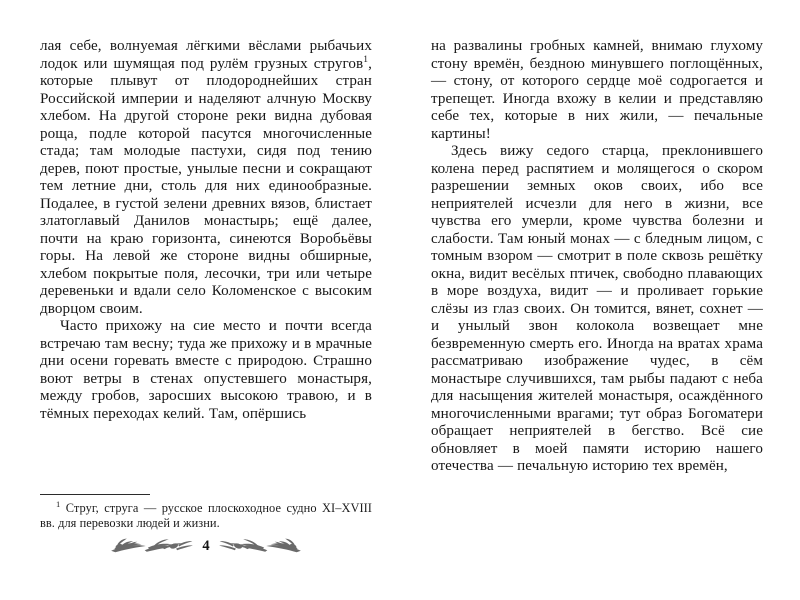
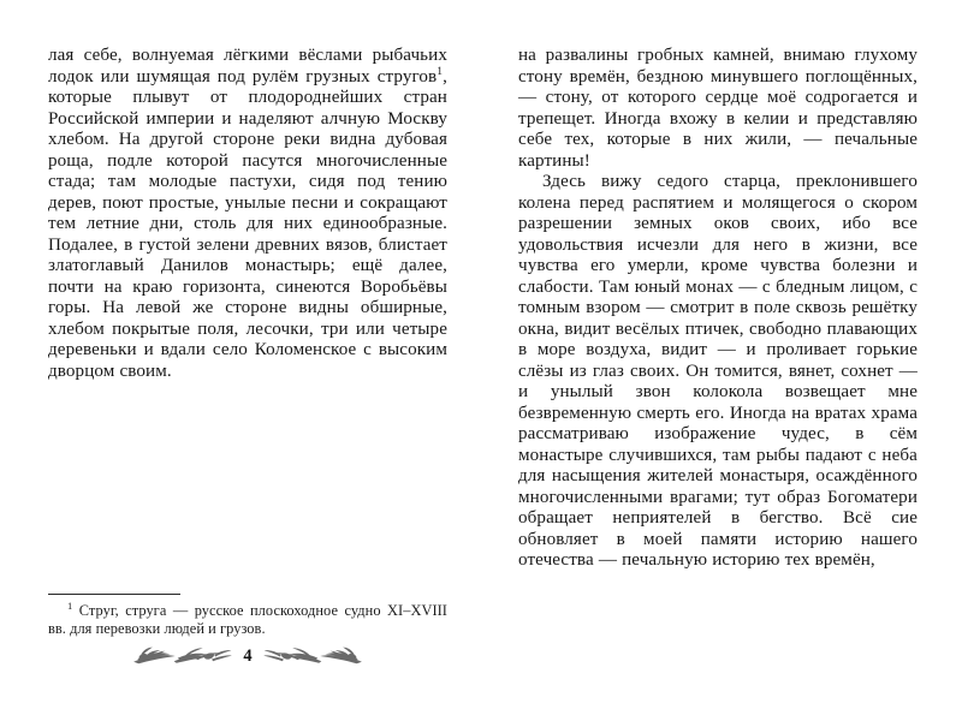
  лая себе, волнуемая лёгкими вёслами рыбачьих лодок или шумящая под рулём грузных стругов1, которые плывут от плодороднейших стран Российской империи и наделяют алчную Москву хлебом. На другой стороне реки видна дубовая роща, подле которой пасутся многочисленные стада; там молодые пастухи, сидя под тению дерев, поют простые, унылые песни и сокращают тем летние дни, столь для них единообразные. Подалее, в густой зелени древних вязов, блистает златоглавый Данилов монастырь; ещё далее, почти на краю горизонта, синеются Воробьёвы горы. На левой же стороне видны обширные, хлебом покрытые поля, лесочки, три или четыре деревеньки и вдали село Коломенское с высоким дворцом своим.
- Часто прихожу на сие место и почти всегда встречаю там весну; туда же прихожу и в мрачные дни осени горевать вместе с природою. Страшно воют ветры в стенах опустевшего монастыря, между гробов, заросших высокою травою, и в тёмных переходах келий. Там, опёршись
- 1 Струг, струга — русское плоскоходное судно XI–XVIII вв. для перевозки людей и жизни.
+ 1 Струг, струга — русское плоскоходное судно XI–XVIII вв. для перевозки людей и грузов.
  4
  на развалины гробных камней, внимаю глухому стону времён, бездною минувшего поглощённых, — стону, от которого сердце моё содрогается и трепещет. Иногда вхожу в келии и представляю себе тех, которые в них жили, — печальные картины!
- Здесь вижу седого старца, преклонившего колена перед распятием и молящегося о скором разрешении земных оков своих, ибо все неприятелей исчезли для него в жизни, все чувства его умерли, кроме чувства болезни и слабости. Там юный монах — с бледным лицом, с томным взором — смотрит в поле сквозь решётку окна, видит весёлых птичек, свободно плавающих в море воздуха, видит — и проливает горькие слёзы из глаз своих. Он томится, вянет, сохнет — и унылый звон колокола возвещает мне безвременную смерть его. Иногда на вратах храма рассматриваю изображение чудес, в сём монастыре случившихся, там рыбы падают с неба для насыщения жителей монастыря, осаждённого многочисленными врагами; тут образ Богоматери обращает неприятелей в бегство. Всё сие обновляет в моей памяти историю нашего отечества — печальную историю тех времён,
+ Здесь вижу седого старца, преклонившего колена перед распятием и молящегося о скором разрешении земных оков своих, ибо все удовольствия исчезли для него в жизни, все чувства его умерли, кроме чувства болезни и слабости. Там юный монах — с бледным лицом, с томным взором — смотрит в поле сквозь решётку окна, видит весёлых птичек, свободно плавающих в море воздуха, видит — и проливает горькие слёзы из глаз своих. Он томится, вянет, сохнет — и унылый звон колокола возвещает мне безвременную смерть его. Иногда на вратах храма рассматриваю изображение чудес, в сём монастыре случившихся, там рыбы падают с неба для насыщения жителей монастыря, осаждённого многочисленными врагами; тут образ Богоматери обращает неприятелей в бегство. Всё сие обновляет в моей памяти историю нашего отечества — печальную историю тех времён,
